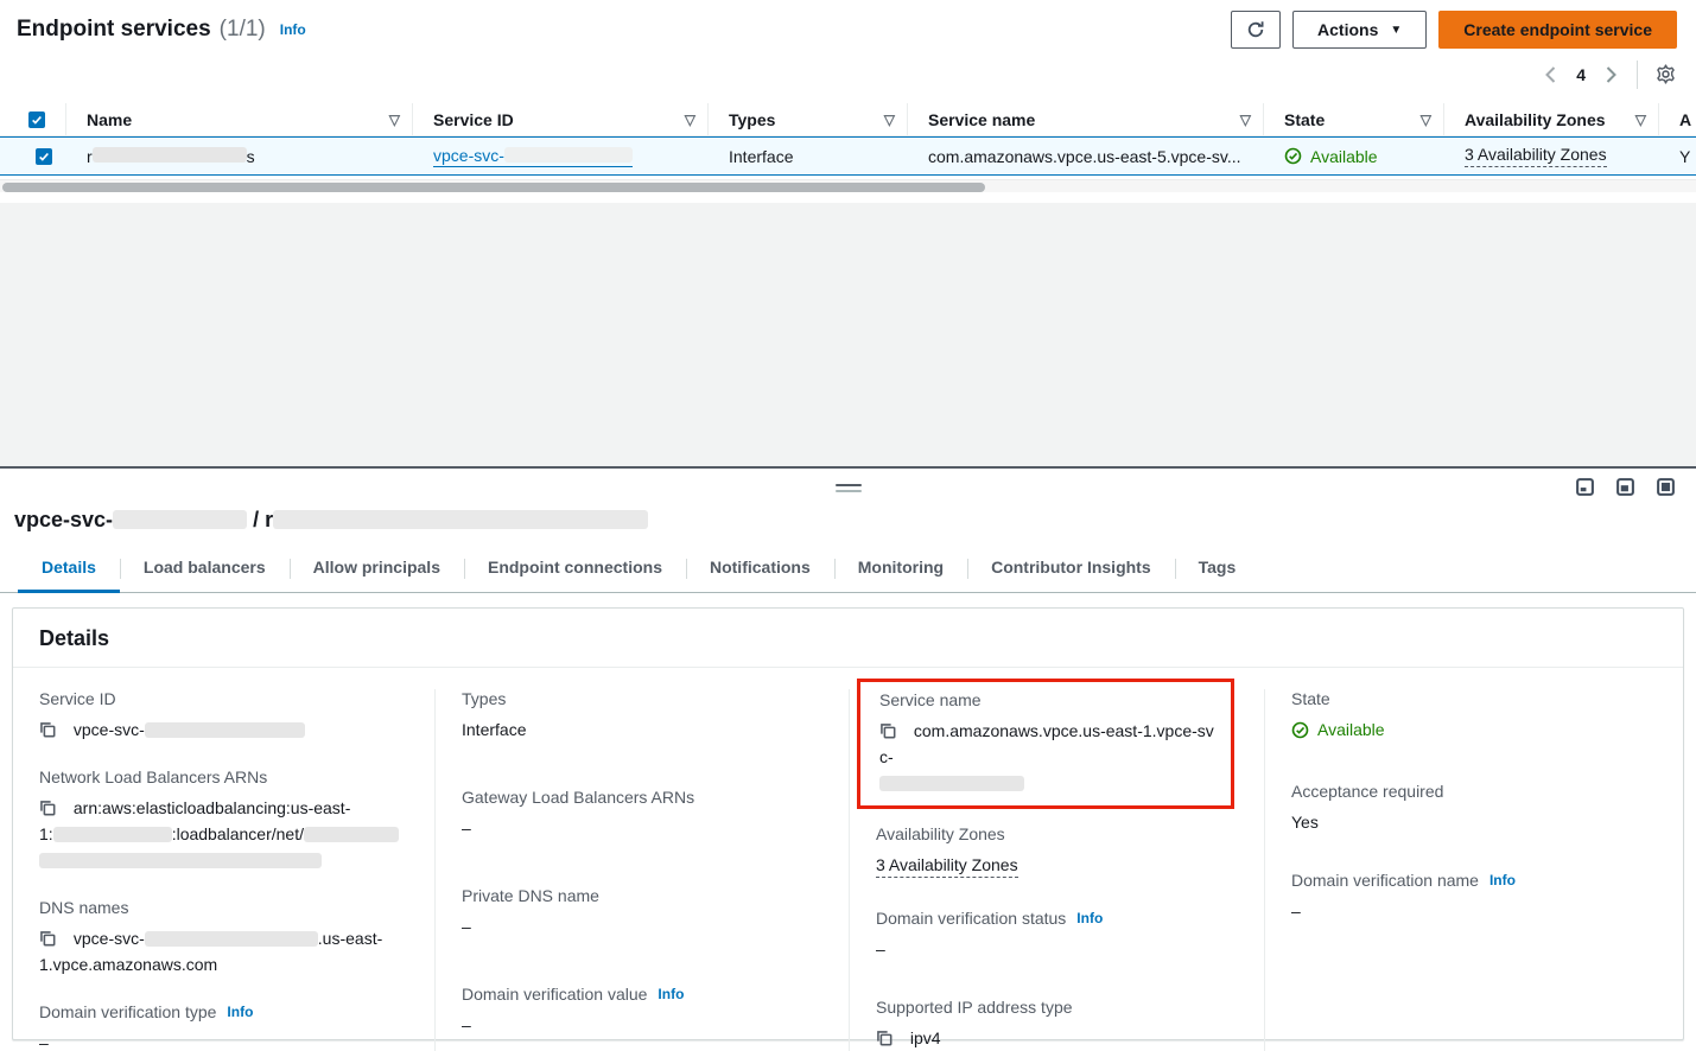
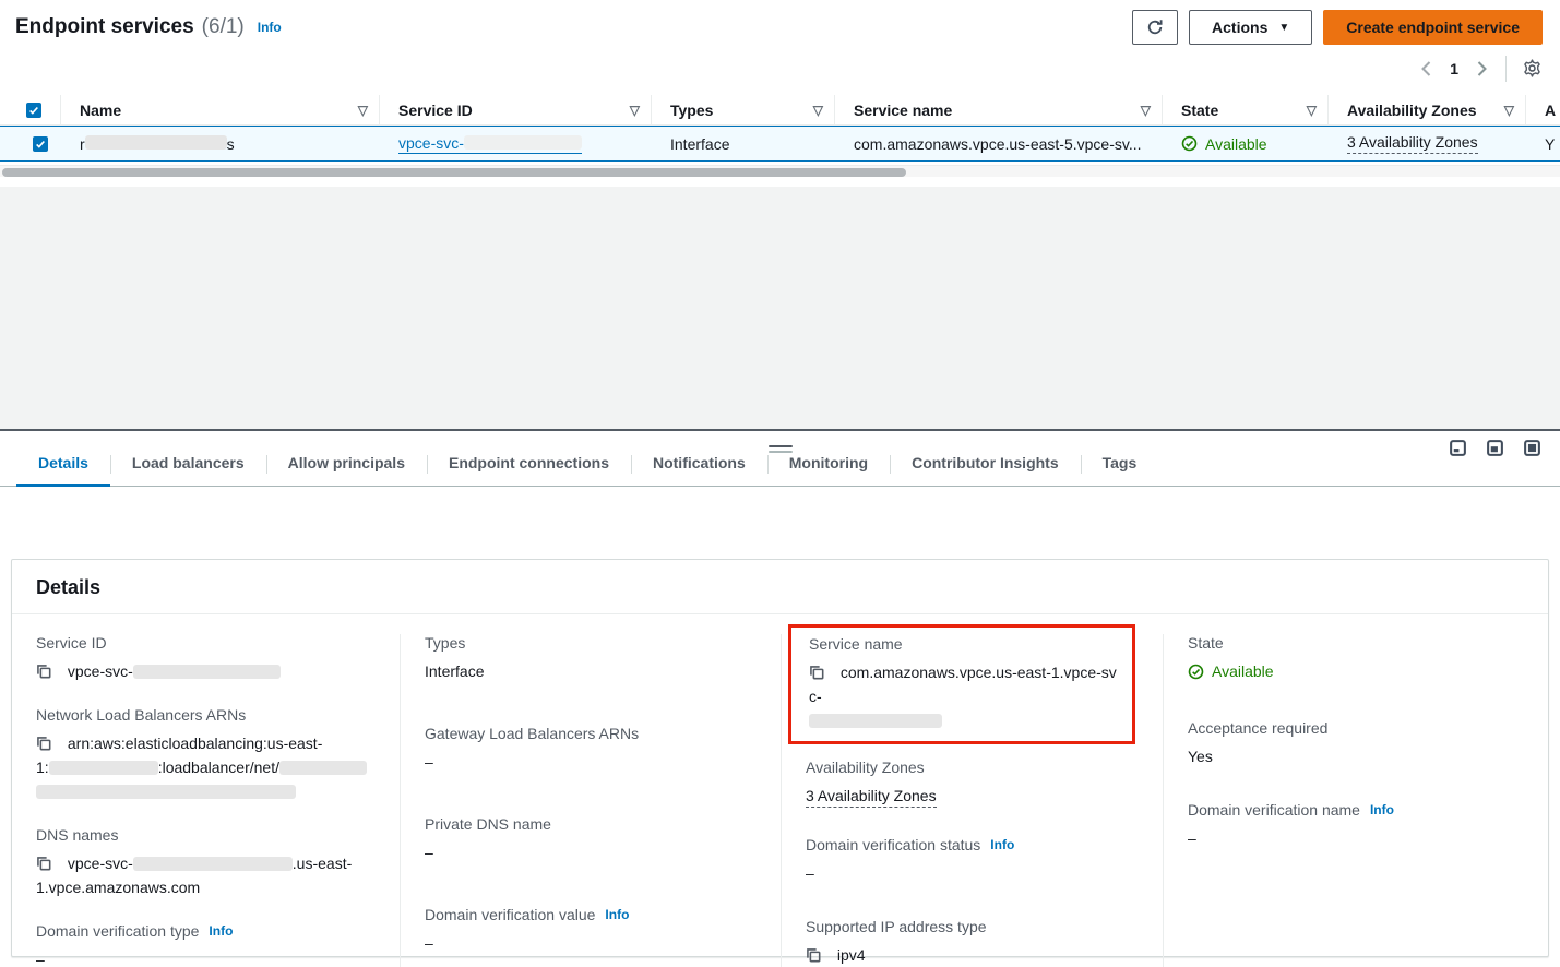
  Endpoint services
- (1/1)
+ (6/1)
  Info
  Actions
  ▼
  Create endpoint service
- 4
+ 1
  Name
  ▽
  Service ID
  ▽
  Types
  ▽
  Service name
  ▽
  State
  ▽
  Availability Zones
  ▽
  A
  r
  s
  vpce-svc-
  Interface
  com.amazonaws.vpce.us-east-5.vpce-sv...
  Available
  3 Availability Zones
  Y
- vpce-svc- / r
  Details
  Load balancers
  Allow principals
  Endpoint connections
  Notifications
  Monitoring
  Contributor Insights
  Tags
  Details
  Service ID
  vpce-svc-
  Network Load Balancers ARNs
  arn:aws:elasticloadbalancing:us-east-
  1: :loadbalancer/net/
  DNS names
  vpce-svc- .us-east-
  1.vpce.amazonaws.com
  Domain verification type
  Info
  –
  Types
  Interface
  Gateway Load Balancers ARNs
  –
  Private DNS name
  –
  Domain verification value
  Info
  –
  Service name
  com.amazonaws.vpce.us-east-1.vpce-svc-
  Availability Zones
  3 Availability Zones
  Domain verification status
  Info
  –
  Supported IP address type
  ipv4
  State
  Available
  Acceptance required
  Yes
  Domain verification name
  Info
  –
